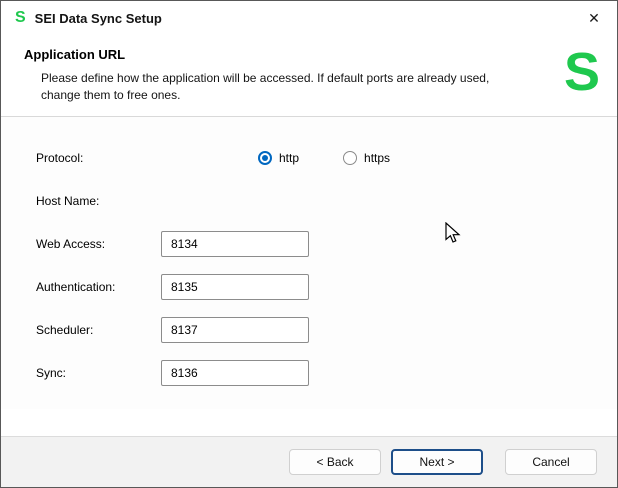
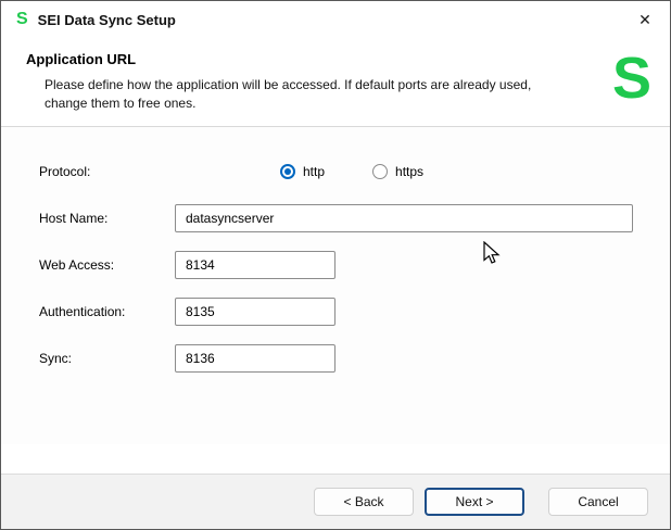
  S
  SEI Data Sync Setup
  ✕
  Application URL
  Please define how the application will be accessed. If default ports are already used, change them to free ones.
  S
  Protocol:
  http
  https
  Host Name:
+ datasyncserver
  Web Access:
  8134
  Authentication:
  8135
- Scheduler:
- 8137
  Sync:
  8136
  < Back
  Next >
  Cancel
